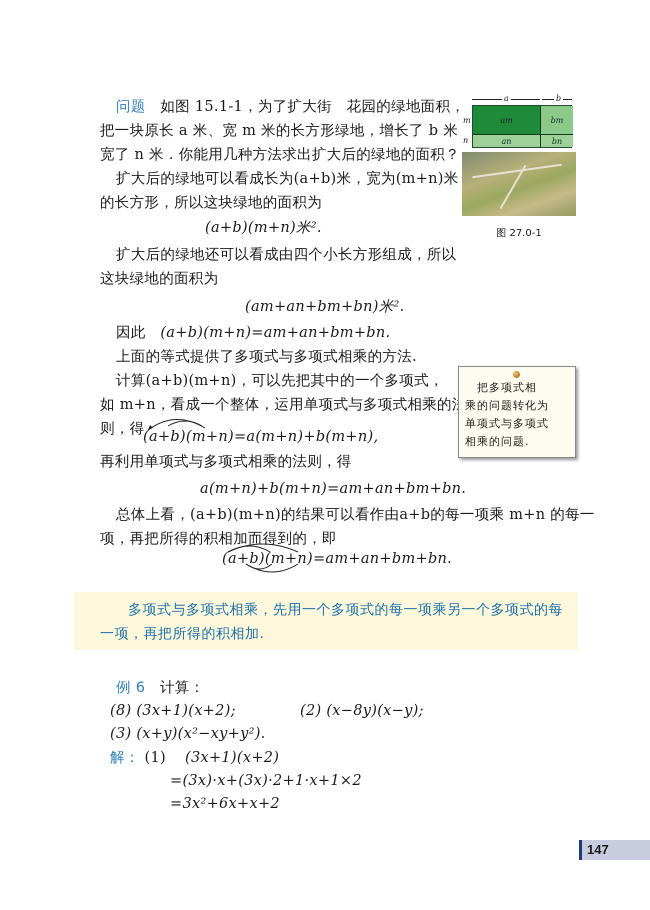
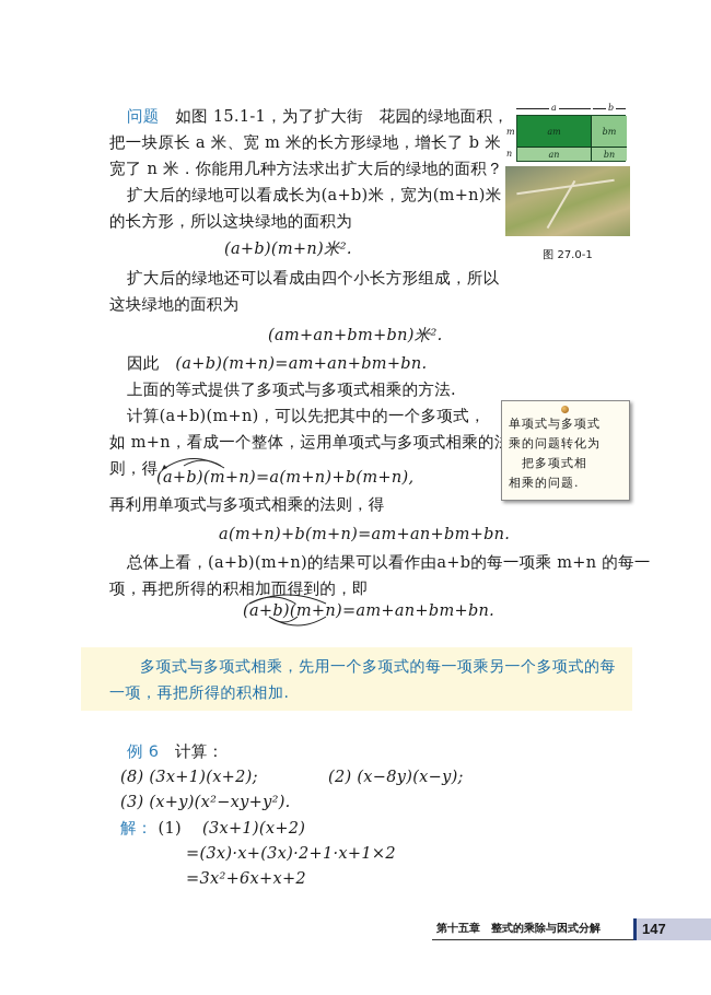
  问题 如图 15.1-1，为了扩大街 花园的绿地面积，
  把一块原长 a 米、宽 m 米的长方形绿地，增长了 b 米
  宽了 n 米．你能用几种方法求出扩大后的绿地的面积？
  扩大后的绿地可以看成长为(a+b)米，宽为(m+n)米
  的长方形，所以这块绿地的面积为
  (a+b)(m+n)米².
  扩大后的绿地还可以看成由四个小长方形组成，所以
  这块绿地的面积为
  (am+an+bm+bn)米².
  因此 (a+b)(m+n)=am+an+bm+bn.
  上面的等式提供了多项式与多项式相乘的方法.
  计算(a+b)(m+n)，可以先把其中的一个多项式，
  如 m+n，看成一个整体，运用单项式与多项式相乘的
  则，得
  (a+b)(m+n)=a(m+n)+b(m+n),
  再利用单项式与多项式相乘的法则，得
  a(m+n)+b(m+n)=am+an+bm+bn.
  总体上看，(a+b)(m+n)的结果可以看作由a+b的每一项乘 m+n 的每一
  项，再把所得的积相加而得到的，即
  (a+b)(m+n)=am+an+bm+bn.
  多项式与多项式相乘，先用一个多项式的每一项乘另一个多项式的每
  一项，再把所得的积相加.
  例 6 计算：
  (8) (3x+1)(x+2);
  (2) (x−8y)(x−y);
  (3) (x+y)(x²−xy+y²).
  解： (1)
  (3x+1)(x+2)
  =(3x)·x+(3x)·2+1·x+1×2
  =3x²+6x+x+2
  a
  b
  m
  n
  am
  bm
  an
  bn
  图 27.0-1
- 把多项式相
+ 单项式与多项式
  乘的问题转化为
- 单项式与多项式
+ 把多项式相
  相乘的问题.
+ 第十五章 整式的乘除与因式分解
  147
